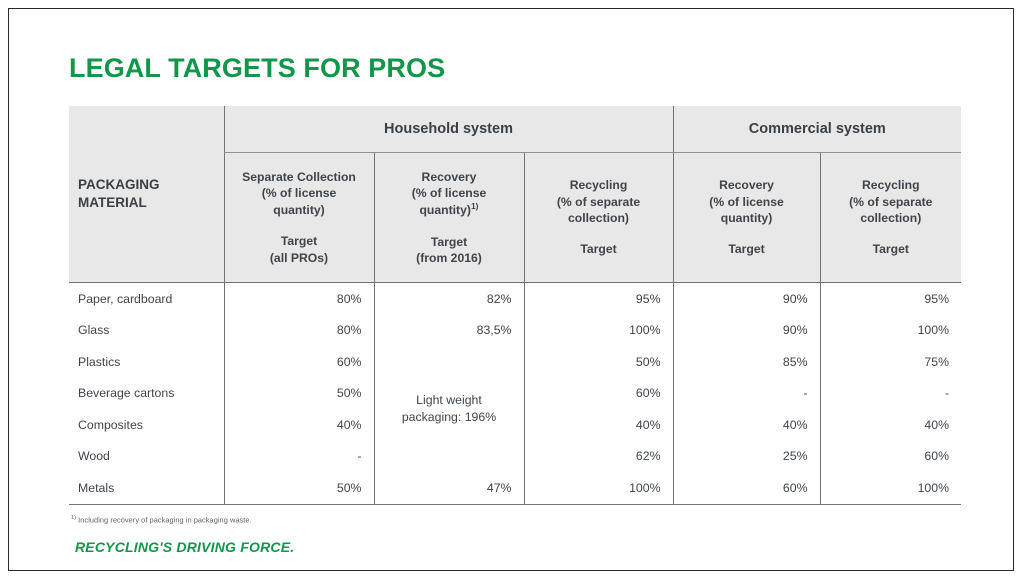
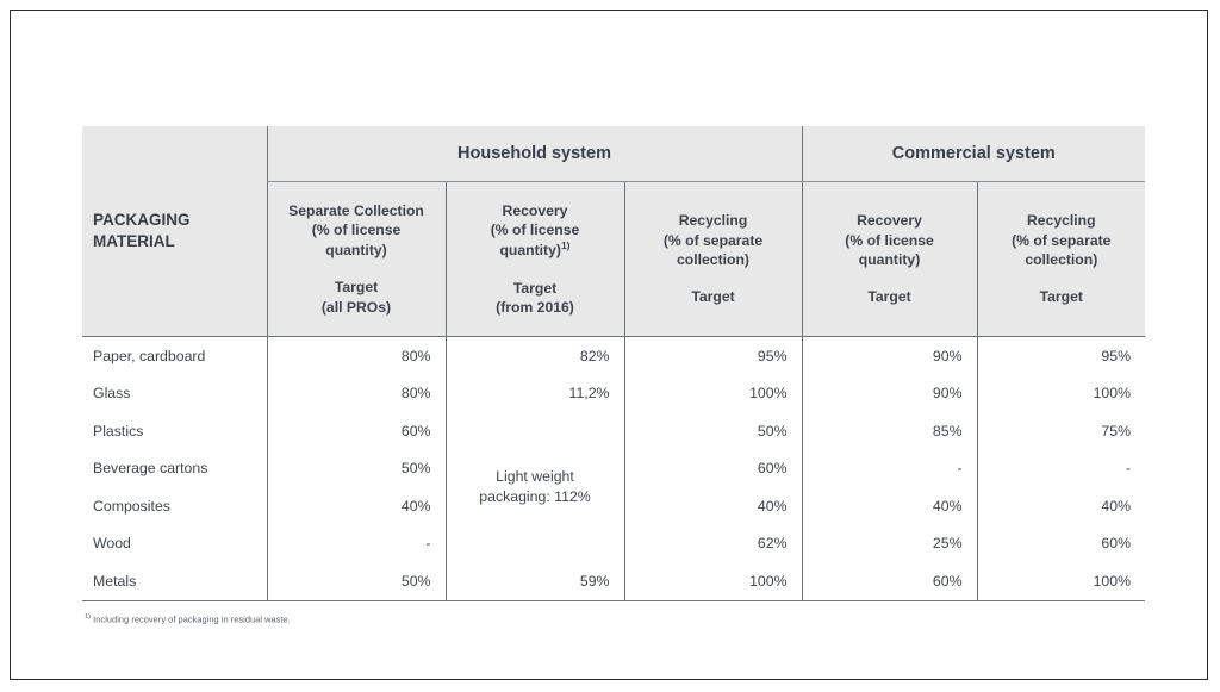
- LEGAL TARGETS FOR PROS
  PACKAGING MATERIAL	Household system	Commercial system
  Separate Collection (% of license quantity) Target (all PROs)	Recovery (% of license quantity)1) Target (from 2016)	Recycling (% of separate collection) Target	Recovery (% of license quantity) Target	Recycling (% of separate collection) Target
  Paper, cardboard	80%	82%	95%	90%	95%
- Glass	80%	83,5%	100%	90%	100%
+ Glass	80%	11,2%	100%	90%	100%
- Plastics	60%	Light weight packaging: 196%	50%	85%	75%
+ Plastics	60%	Light weight packaging: 112%	50%	85%	75%
  Beverage cartons	50%	60%	-	-
  Composites	40%	40%	40%	40%
  Wood	-	62%	25%	60%
- Metals	50%	47%	100%	60%	100%
+ Metals	50%	59%	100%	60%	100%
- Including recovery of packaging in packaging waste.
+ Including recovery of packaging in residual waste.
- RECYCLING'S DRIVING FORCE.
